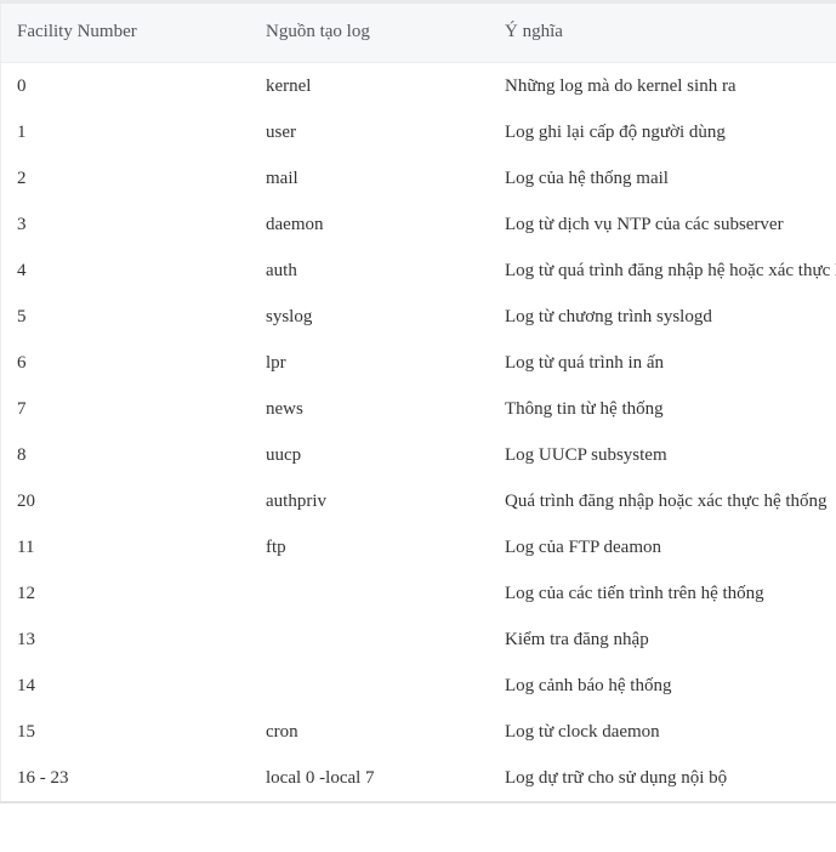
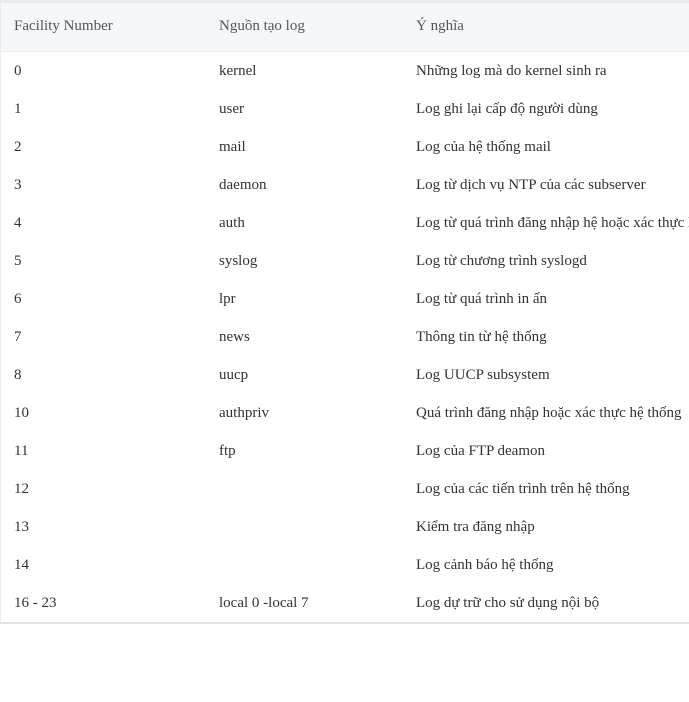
  Facility Number	Nguồn tạo log	Ý nghĩa
  0	kernel	Những log mà do kernel sinh ra
  1	user	Log ghi lại cấp độ người dùng
  2	mail	Log của hệ thống mail
  3	daemon	Log từ dịch vụ NTP của các subserver
  4	auth	Log từ quá trình đăng nhập hệ hoặc xác thực
  5	syslog	Log từ chương trình syslogd
  6	lpr	Log từ quá trình in ấn
  7	news	Thông tin từ hệ thống
  8	uucp	Log UUCP subsystem
- 20	authpriv	Quá trình đăng nhập hoặc xác thực hệ thống
+ 10	authpriv	Quá trình đăng nhập hoặc xác thực hệ thống
  11	ftp	Log của FTP deamon
  12		Log của các tiến trình trên hệ thống
  13		Kiểm tra đăng nhập
  14		Log cảnh báo hệ thống
- 15	cron	Log từ clock daemon
  16 - 23	local 0 -local 7	Log dự trữ cho sử dụng nội bộ
